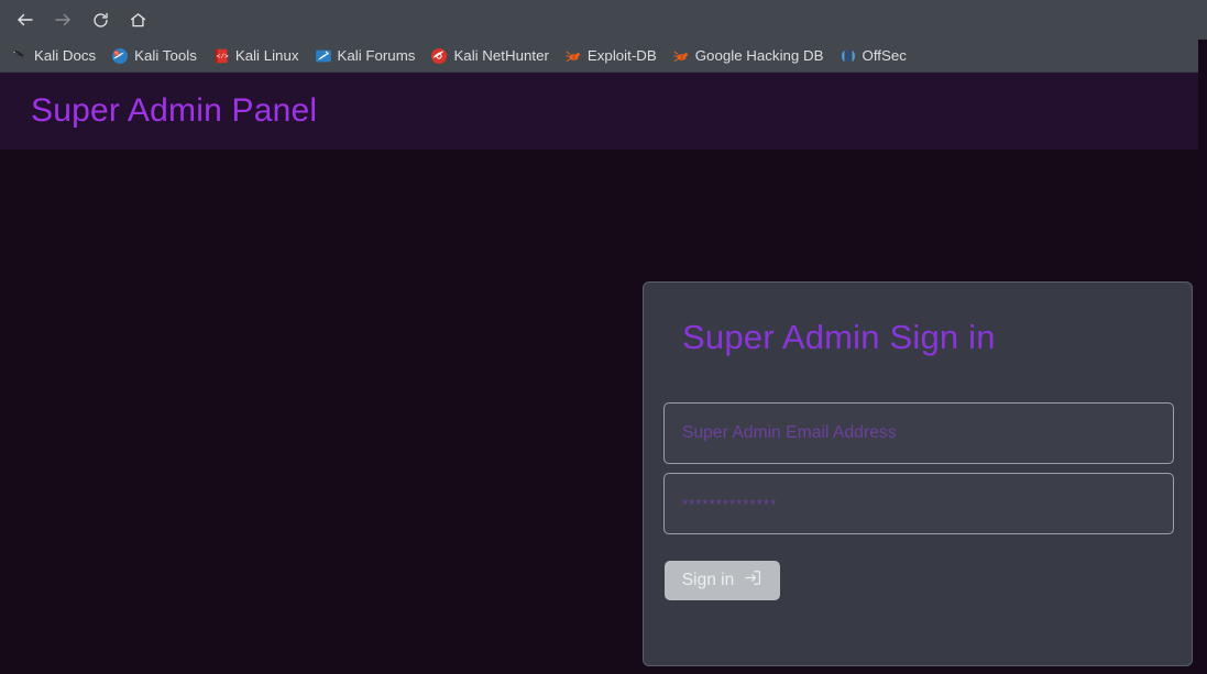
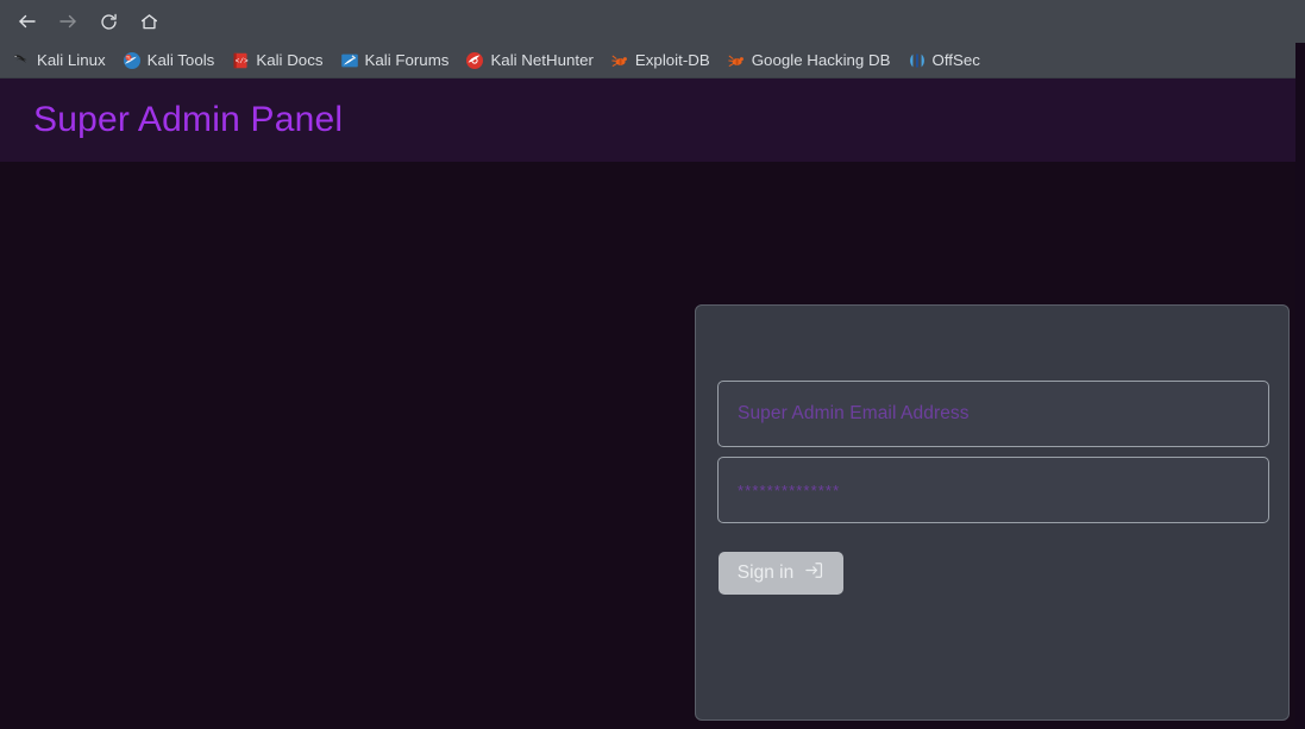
- Kali Docs
+ Kali Linux
  Kali Tools
- Kali Linux
+ Kali Docs
  Kali Forums
  Kali NetHunter
  Exploit-DB
  Google Hacking DB
  OffSec
  Super Admin Panel
- Super Admin Sign in
  Super Admin Email Address
  **************
  Sign in
